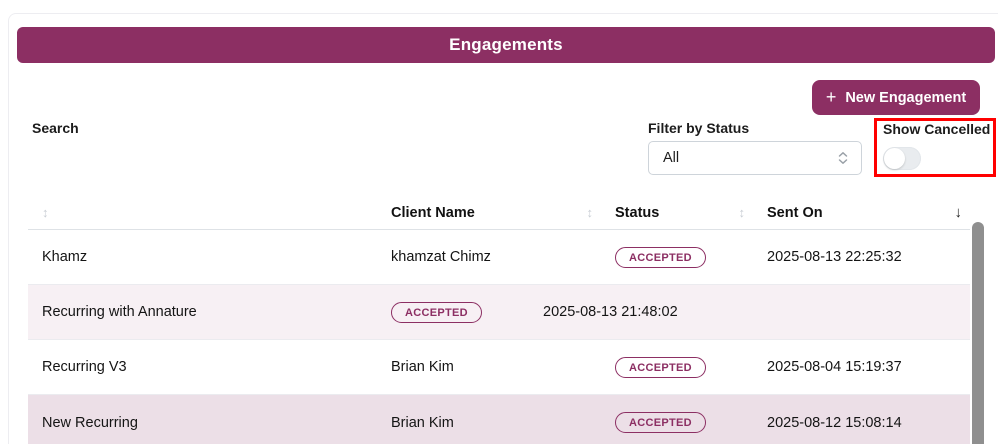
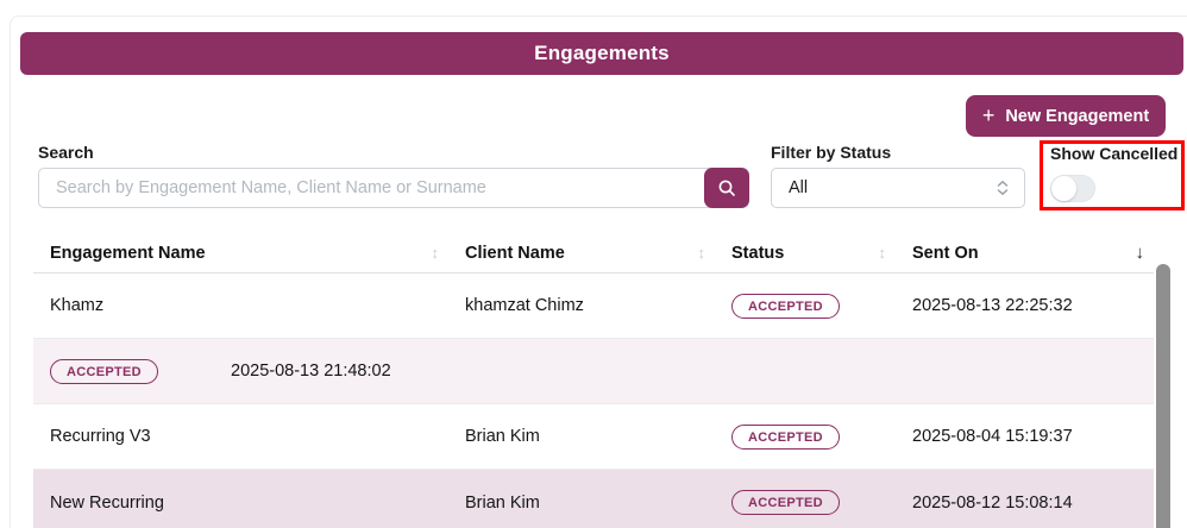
  Engagements
  +
  New Engagement
  Search
+ Search by Engagement Name, Client Name or Surname
  Filter by Status
  All
  Show Cancelled
+ Engagement Name
  ↕
  Client Name
  ↕
  Status
  ↕
  Sent On
  ↓
  Khamz
  khamzat Chimz
  ACCEPTED
  2025-08-13 22:25:32
- Recurring with Annature
  ACCEPTED
  2025-08-13 21:48:02
  Recurring V3
  Brian Kim
  ACCEPTED
  2025-08-04 15:19:37
  New Recurring
  Brian Kim
  ACCEPTED
  2025-08-12 15:08:14
